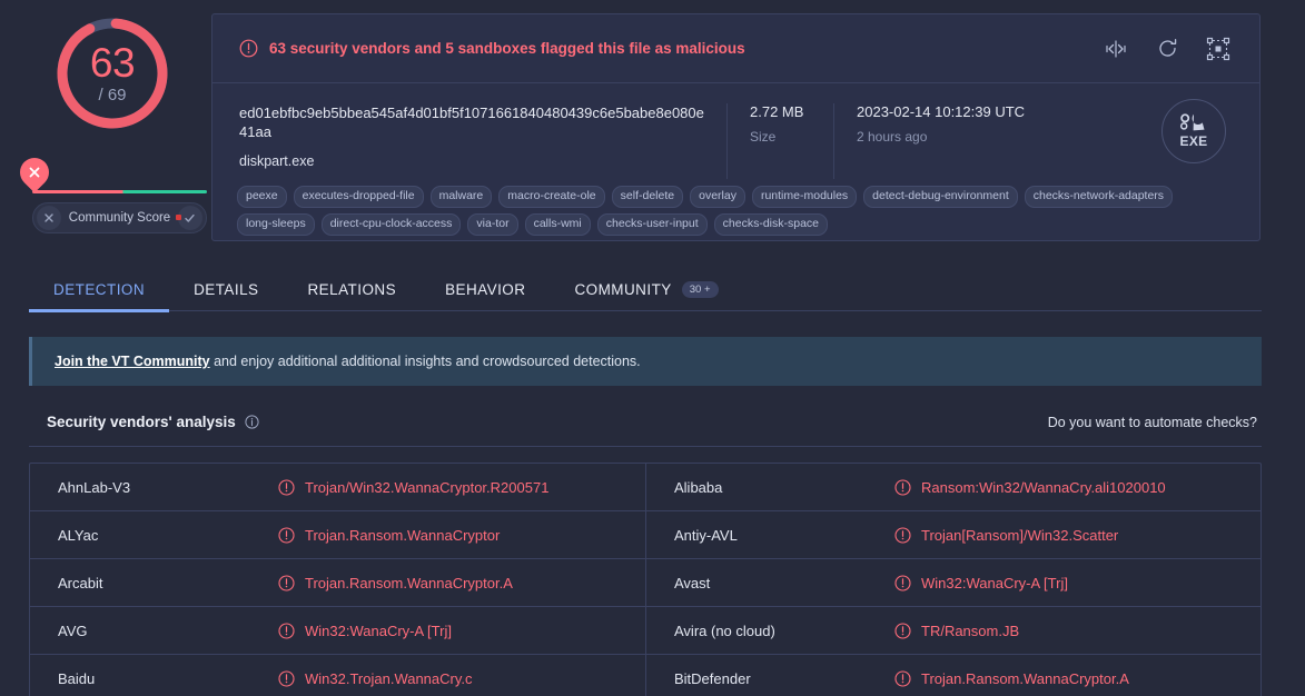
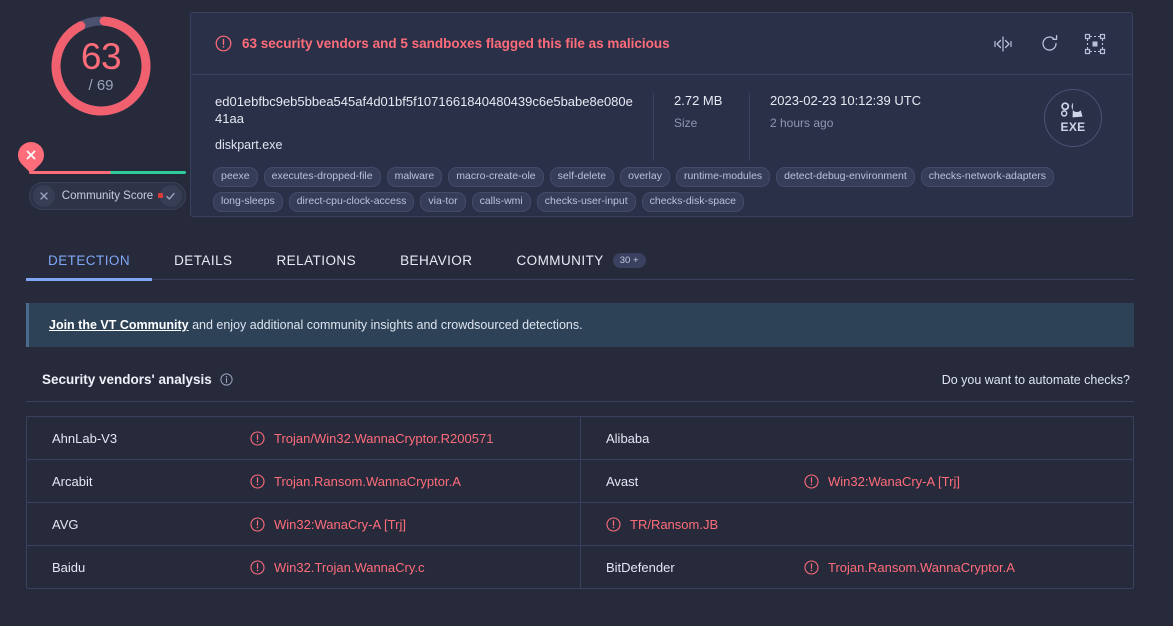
  63
  / 69
  Community Score
  63 security vendors and 5 sandboxes flagged this file as malicious
  ed01ebfbc9eb5bbea545af4d01bf5f1071661840480439c6e5babe8e080e41aa
  diskpart.exe
  2.72 MB
  Size
- 2023-02-14 10:12:39 UTC
+ 2023-02-23 10:12:39 UTC
  2 hours ago
  EXE
  peexe
  executes-dropped-file
  malware
  macro-create-ole
  self-delete
  overlay
  runtime-modules
  detect-debug-environment
  checks-network-adapters
  long-sleeps
  direct-cpu-clock-access
  via-tor
  calls-wmi
  checks-user-input
  checks-disk-space
  DETECTION
  DETAILS
  RELATIONS
  BEHAVIOR
  COMMUNITY
  30 +
- Join the VT Community and enjoy additional additional insights and crowdsourced detections.
+ Join the VT Community and enjoy additional community insights and crowdsourced detections.
  Security vendors' analysis
  Do you want to automate checks?
  AhnLab-V3
  Trojan/Win32.WannaCryptor.R200571
  Alibaba
- Ransom:Win32/WannaCry.ali1020010
- ALYac
- Trojan.Ransom.WannaCryptor
- Antiy-AVL
- Trojan[Ransom]/Win32.Scatter
  Arcabit
  Trojan.Ransom.WannaCryptor.A
  Avast
  Win32:WanaCry-A [Trj]
  AVG
  Win32:WanaCry-A [Trj]
- Avira (no cloud)
  TR/Ransom.JB
  Baidu
  Win32.Trojan.WannaCry.c
  BitDefender
  Trojan.Ransom.WannaCryptor.A
